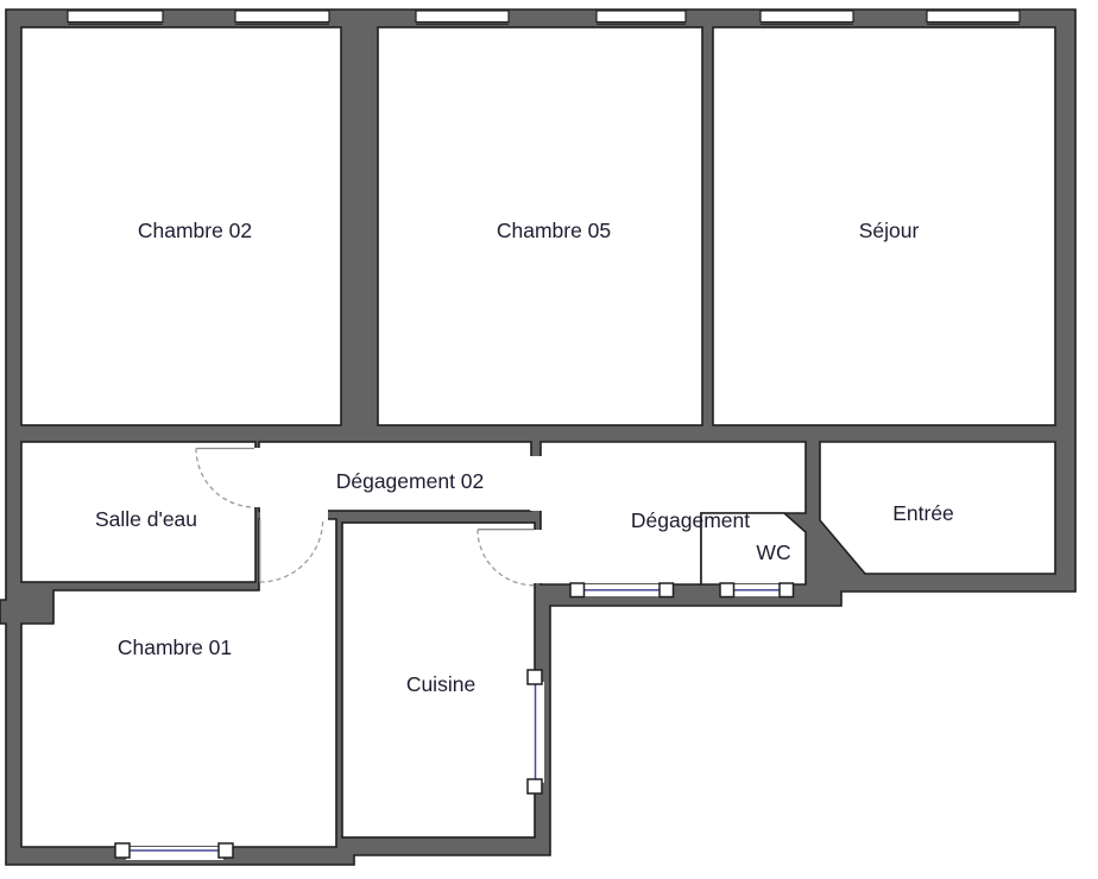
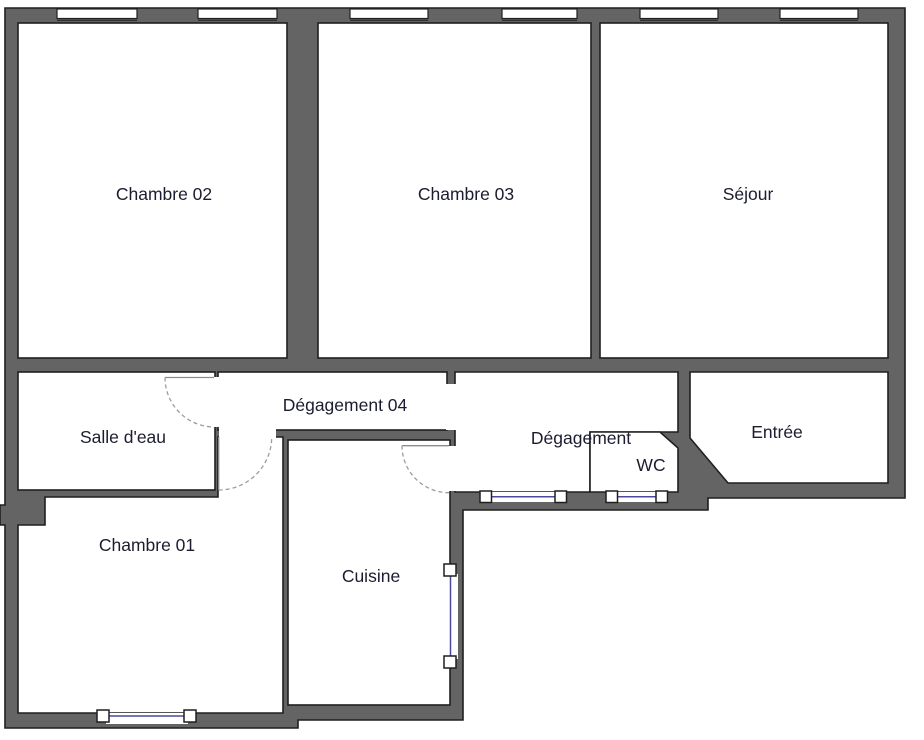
  Chambre 02
- Chambre 05
+ Chambre 03
  Séjour
  Salle d'eau
- Dégagement 02
+ Dégagement 04
  Dégagement
  WC
  Entrée
  Chambre 01
  Cuisine
